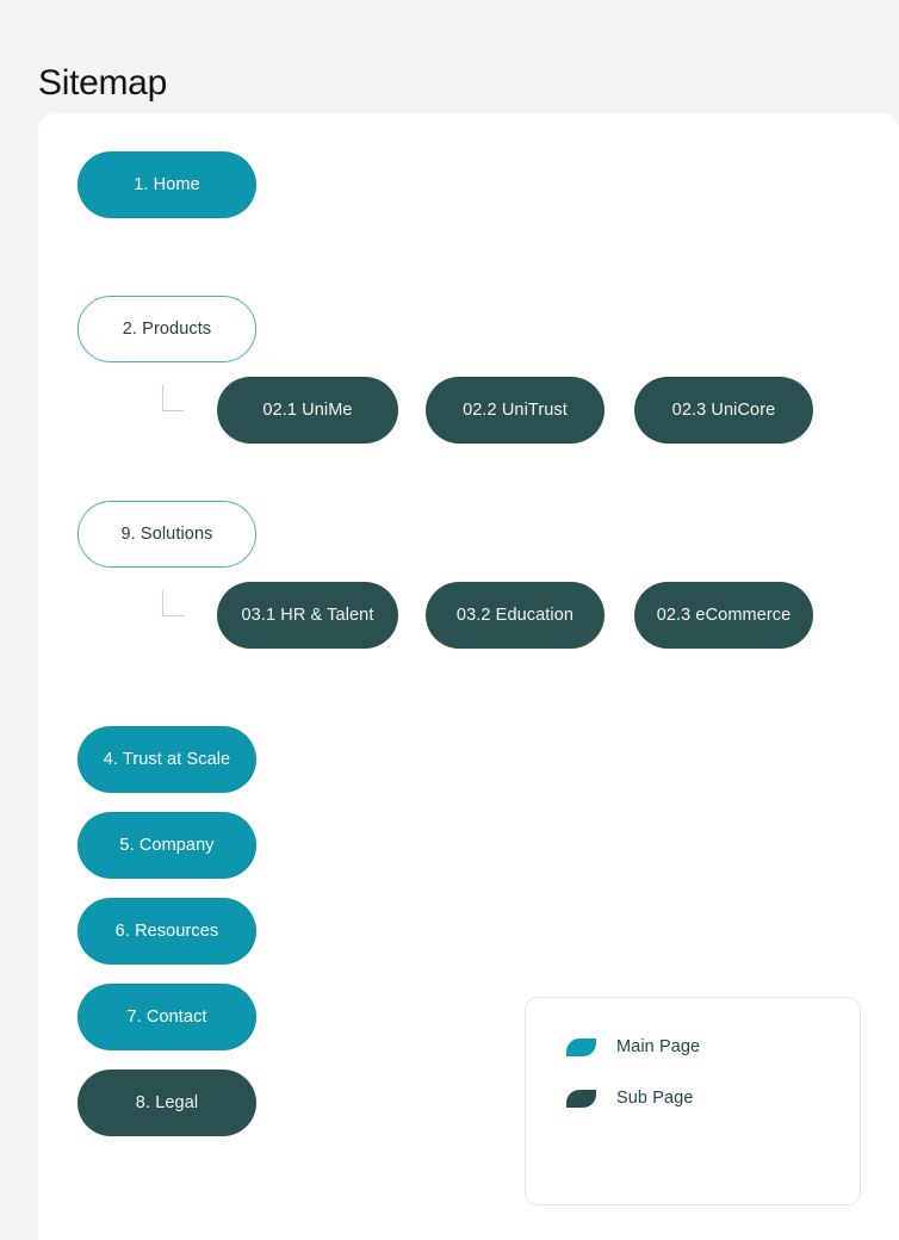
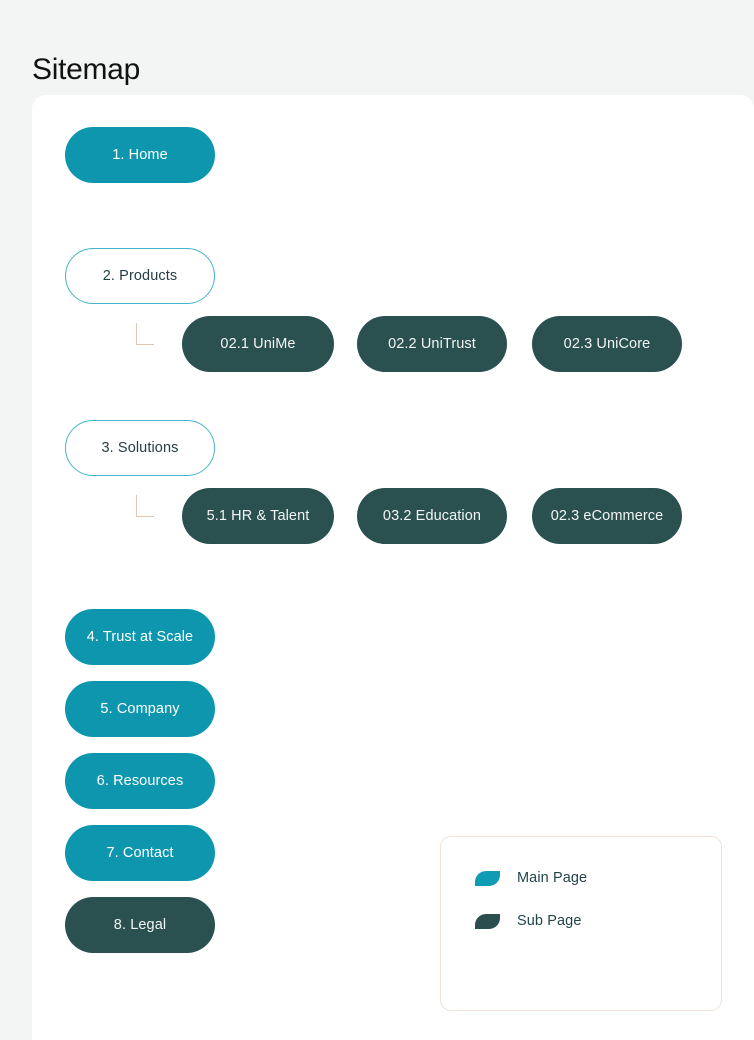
  Sitemap
  1. Home
  2. Products
- 9. Solutions
+ 3. Solutions
  4. Trust at Scale
  5. Company
  6. Resources
  7. Contact
  8. Legal
  02.1 UniMe
  02.2 UniTrust
  02.3 UniCore
- 03.1 HR & Talent
+ 5.1 HR & Talent
  03.2 Education
  02.3 eCommerce
  Main Page
  Sub Page
